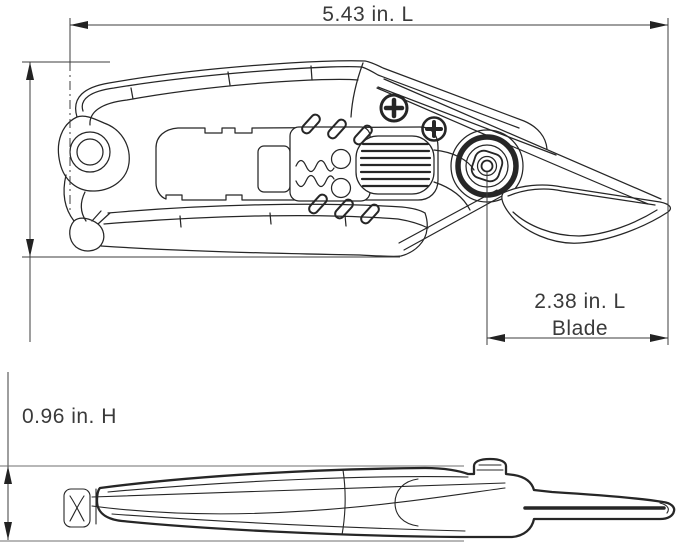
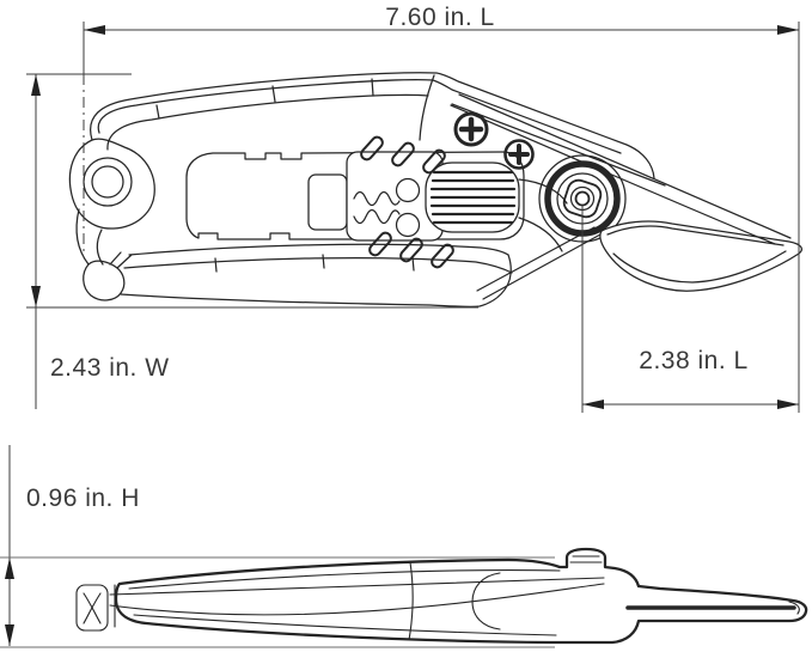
- 5.43 in. L
+ 7.60 in. L
+ 2.43 in. W
  2.38 in. L
- Blade
  0.96 in. H
